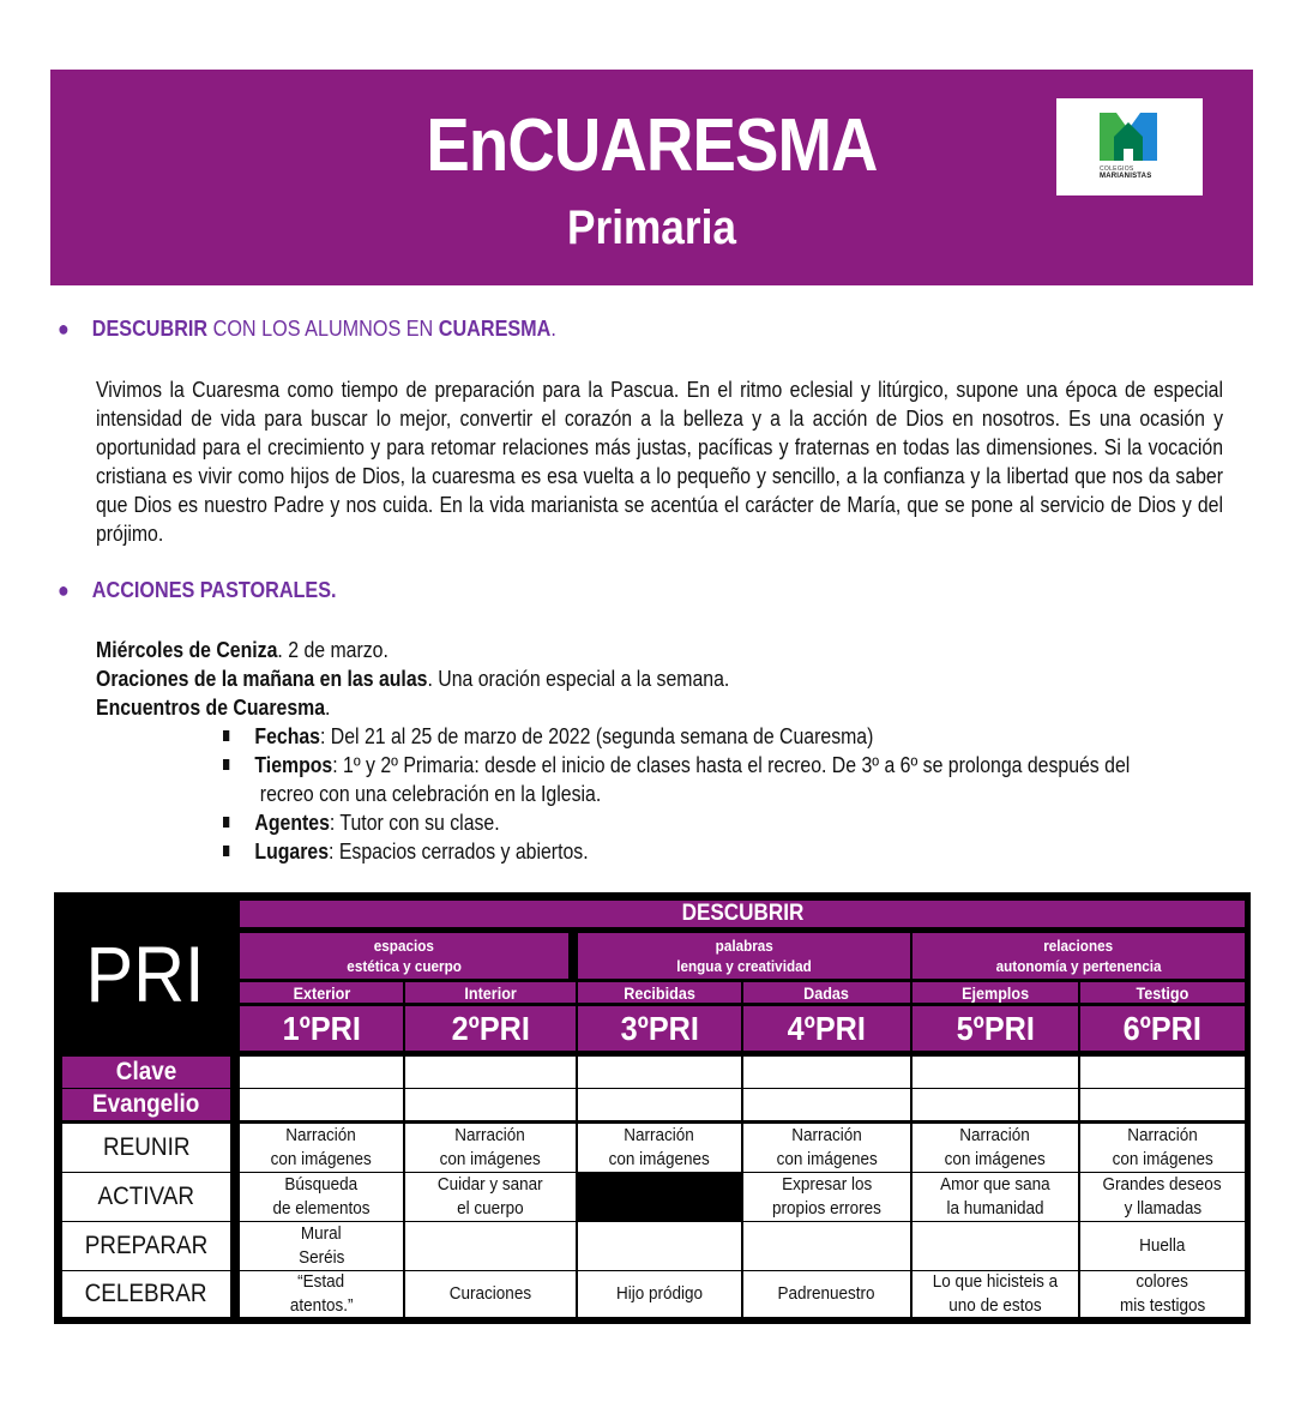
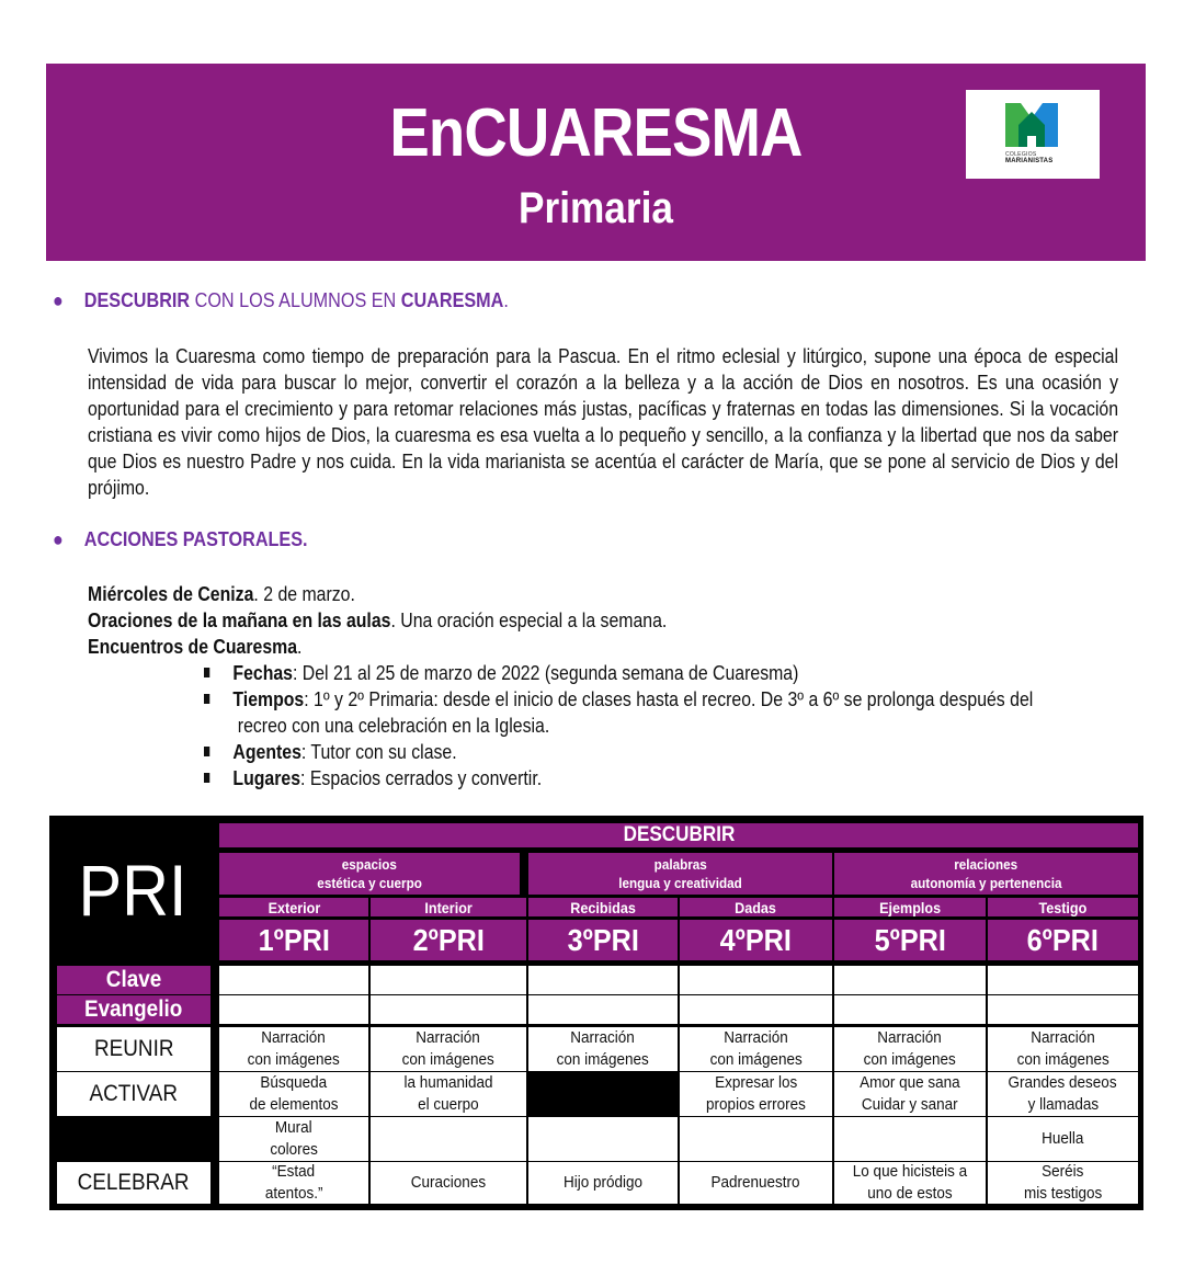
  EnCUARESMA
  Primaria
  ● DESCUBRIR CON LOS ALUMNOS EN CUARESMA.
  Vivimos la Cuaresma como tiempo de preparación para la Pascua. En el ritmo eclesial y litúrgico, supone una época de especial intensidad de vida para buscar lo mejor, convertir el corazón a la belleza y a la acción de Dios en nosotros. Es una ocasión y oportunidad para el crecimiento y para retomar relaciones más justas, pacíficas y fraternas en todas las dimensiones. Si la vocación cristiana es vivir como hijos de Dios, la cuaresma es esa vuelta a lo pequeño y sencillo, a la confianza y la libertad que nos da saber que Dios es nuestro Padre y nos cuida. En la vida marianista se acentúa el carácter de María, que se pone al servicio de Dios y del prójimo.
  ● ACCIONES PASTORALES.
  Miércoles de Ceniza. 2 de marzo.
  Oraciones de la mañana en las aulas. Una oración especial a la semana.
  Encuentros de Cuaresma.
  Fechas: Del 21 al 25 de marzo de 2022 (segunda semana de Cuaresma)
  Tiempos: 1º y 2º Primaria: desde el inicio de clases hasta el recreo. De 3º a 6º se prolonga después del
  recreo con una celebración en la Iglesia.
  Agentes: Tutor con su clase.
- Lugares: Espacios cerrados y abiertos.
+ Lugares: Espacios cerrados y convertir.
  PRI
  DESCUBRIR
  espacios
  estética y cuerpo
  palabras
  lengua y creatividad
  relaciones
  autonomía y pertenencia
  Exterior
  1ºPRI
  Interior
  2ºPRI
  Recibidas
  3ºPRI
  Dadas
  4ºPRI
  Ejemplos
  5ºPRI
  Testigo
  6ºPRI
  Clave
  Evangelio
  REUNIR
  Narración
  con imágenes
  Narración
  con imágenes
  Narración
  con imágenes
  Narración
  con imágenes
  Narración
  con imágenes
  Narración
  con imágenes
  ACTIVAR
  Búsqueda
  de elementos
- Cuidar y sanar
+ la humanidad
  el cuerpo
  Expresar los
  propios errores
  Amor que sana
- la humanidad
+ Cuidar y sanar
  Grandes deseos
  y llamadas
- PREPARAR
  Mural
- Seréis
+ colores
  Huella
  CELEBRAR
  “Estad
  atentos.”
  Curaciones
  Hijo pródigo
  Padrenuestro
  Lo que hicisteis a
  uno de estos
- colores
+ Seréis
  mis testigos
